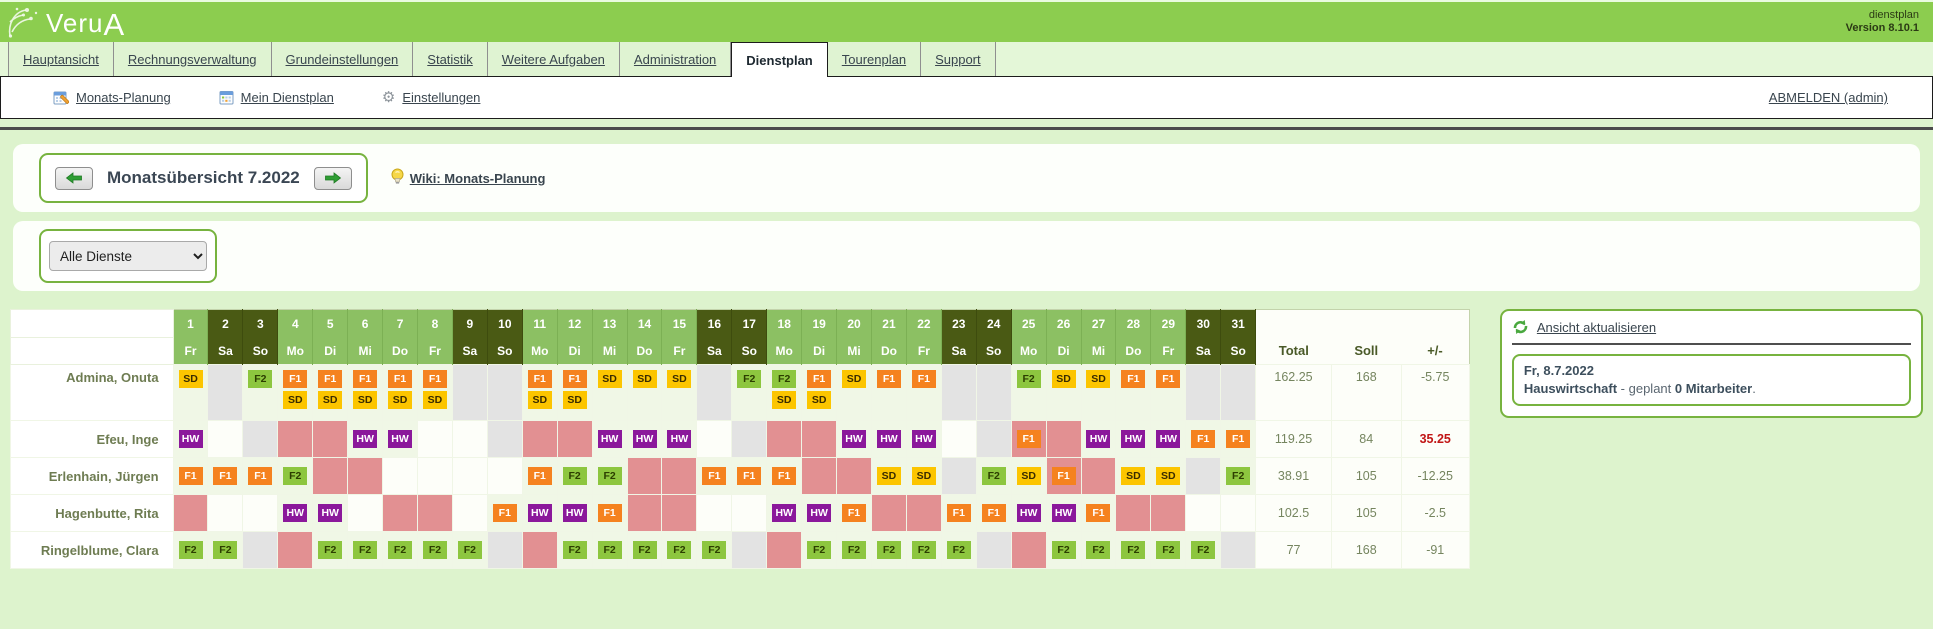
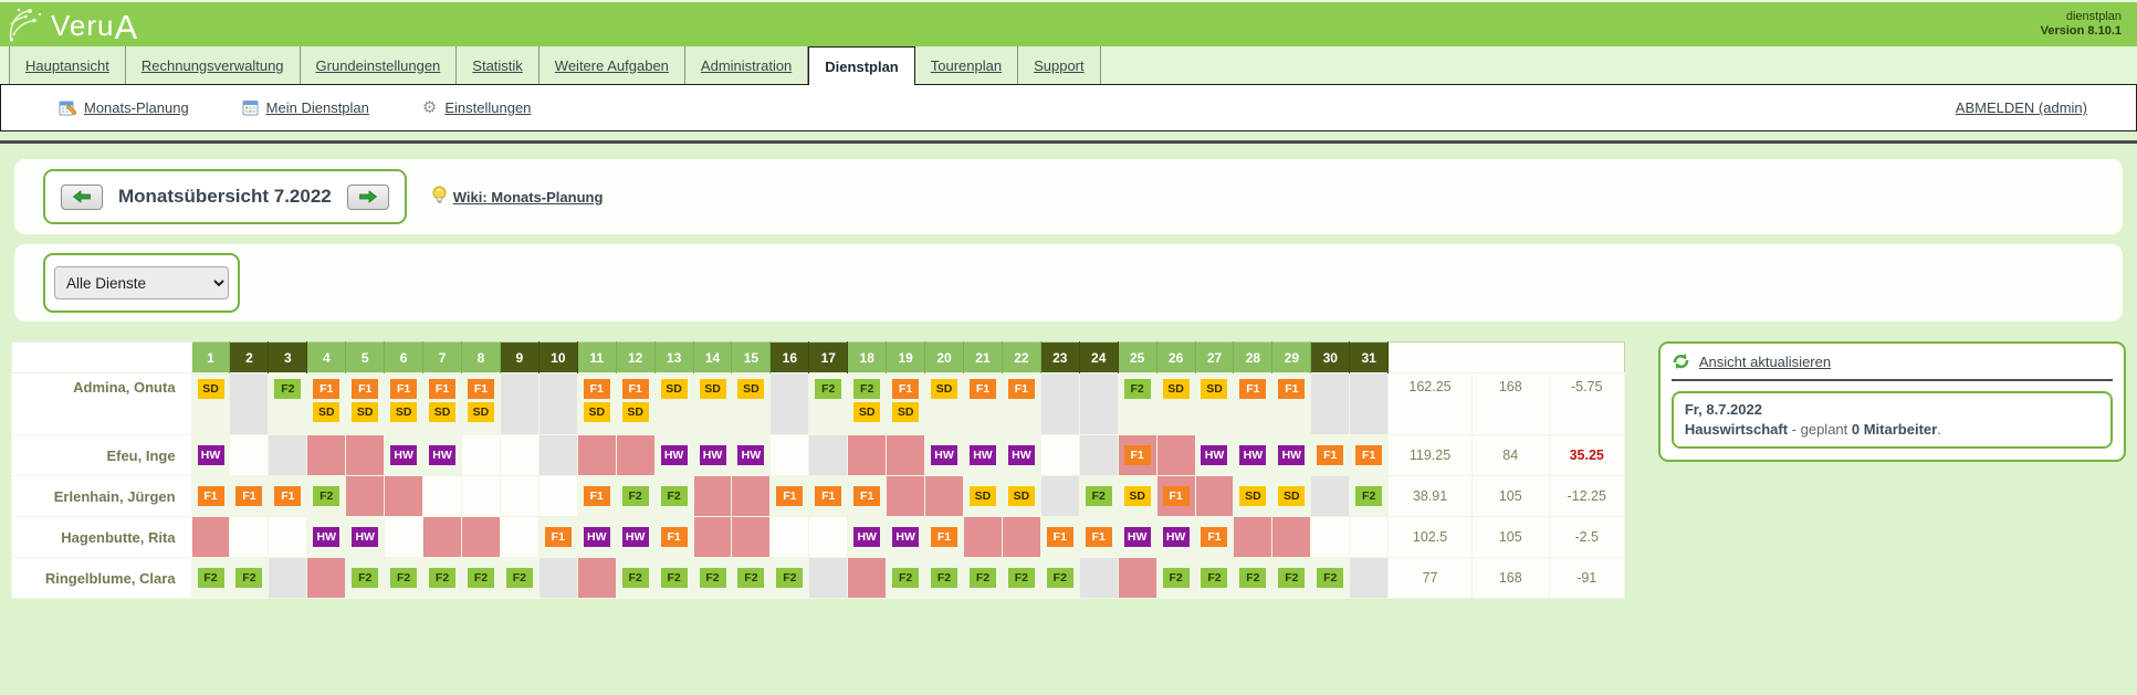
  VeruA
  dienstplan
  Version 8.10.1
  Hauptansicht
  Rechnungsverwaltung
  Grundeinstellungen
  Statistik
  Weitere Aufgaben
  Administration
  Dienstplan
  Tourenplan
  Support
  Monats-Planung
  Mein Dienstplan
  ⚙
  Einstellungen
  ABMELDEN (admin)
  Monatsübersicht 7.2022
  Wiki: Monats-Planung
  Alle Dienste
  	1	2	3	4	5	6	7	8	9	10	11	12	13	14	15	16	17	18	19	20	21	22	23	24	25	26	27	28	29	30	31
- 	Fr	Sa	So	Mo	Di	Mi	Do	Fr	Sa	So	Mo	Di	Mi	Do	Fr	Sa	So	Mo	Di	Mi	Do	Fr	Sa	So	Mo	Di	Mi	Do	Fr	Sa	So	Total	Soll	+/-
  Admina, Onuta	SD		F2	F1SD	F1SD	F1SD	F1SD	F1SD			F1SD	F1SD	SD	SD	SD		F2	F2SD	F1SD	SD	F1	F1			F2	SD	SD	F1	F1			162.25	168	-5.75
  Efeu, Inge	HW					HW	HW						HW	HW	HW					HW	HW	HW			F1		HW	HW	HW	F1	F1	119.25	84	35.25
  Erlenhain, Jürgen	F1	F1	F1	F2							F1	F2	F2			F1	F1	F1			SD	SD		F2	SD	F1		SD	SD		F2	38.91	105	-12.25
  Hagenbutte, Rita				HW	HW					F1	HW	HW	F1					HW	HW	F1			F1	F1	HW	HW	F1					102.5	105	-2.5
  Ringelblume, Clara	F2	F2			F2	F2	F2	F2	F2			F2	F2	F2	F2	F2			F2	F2	F2	F2	F2			F2	F2	F2	F2	F2		77	168	-91
  Ansicht aktualisieren
  Fr, 8.7.2022
  Hauswirtschaft - geplant 0 Mitarbeiter.
